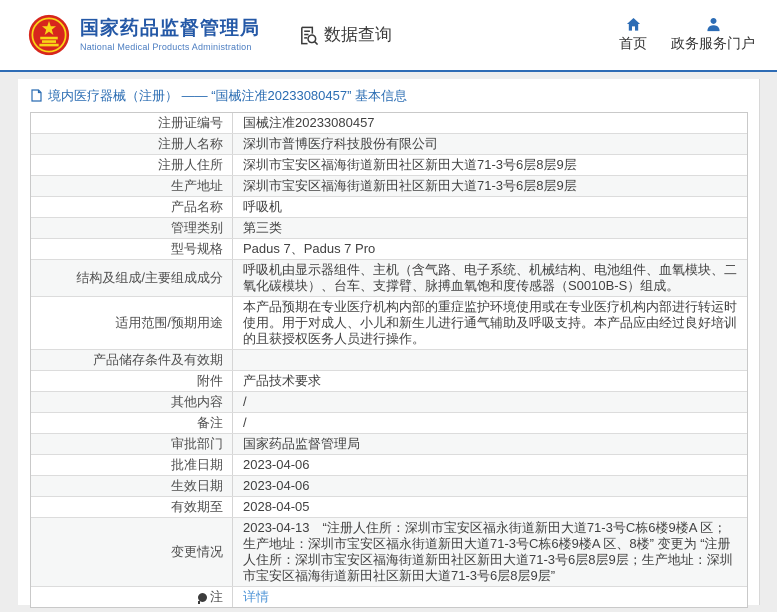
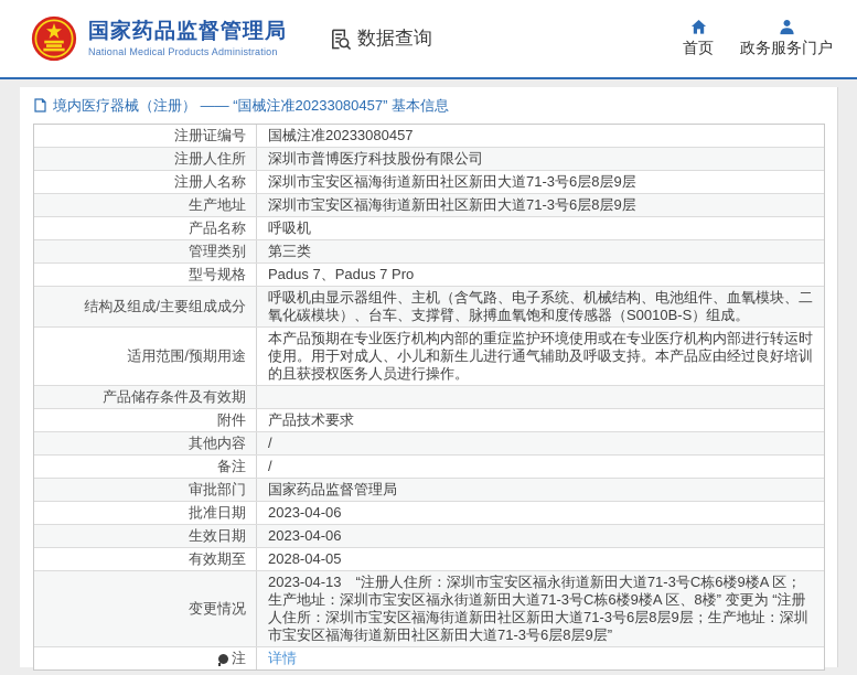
  国家药品监督管理局
  National Medical Products Administration
  数据查询
  首页
  政务服务门户
  境内医疗器械（注册） —— “国械注准20233080457” 基本信息
  注册证编号
  国械注准20233080457
- 注册人名称
+ 注册人住所
  深圳市普博医疗科技股份有限公司
- 注册人住所
+ 注册人名称
  深圳市宝安区福海街道新田社区新田大道71-3号6层8层9层
  生产地址
  深圳市宝安区福海街道新田社区新田大道71-3号6层8层9层
  产品名称
  呼吸机
  管理类别
  第三类
  型号规格
  Padus 7、Padus 7 Pro
  结构及组成/主要组成成分
  呼吸机由显示器组件、主机（含气路、电子系统、机械结构、电池组件、血氧模块、二氧化碳模块）、台车、支撑臂、脉搏血氧饱和度传感器（S0010B-S）组成。
  适用范围/预期用途
  本产品预期在专业医疗机构内部的重症监护环境使用或在专业医疗机构内部进行转运时使用。用于对成人、小儿和新生儿进行通气辅助及呼吸支持。本产品应由经过良好培训的且获授权医务人员进行操作。
  产品储存条件及有效期
  附件
  产品技术要求
  其他内容
  /
  备注
  /
  审批部门
  国家药品监督管理局
  批准日期
  2023-04-06
  生效日期
  2023-04-06
  有效期至
  2028-04-05
  变更情况
  2023-04-13 “注册人住所：深圳市宝安区福永街道新田大道71-3号C栋6楼9楼A 区；生产地址：深圳市宝安区福永街道新田大道71-3号C栋6楼9楼A 区、8楼” 变更为 “注册人住所：深圳市宝安区福海街道新田社区新田大道71-3号6层8层9层；生产地址：深圳市宝安区福海街道新田社区新田大道71-3号6层8层9层”
  注
  详情
